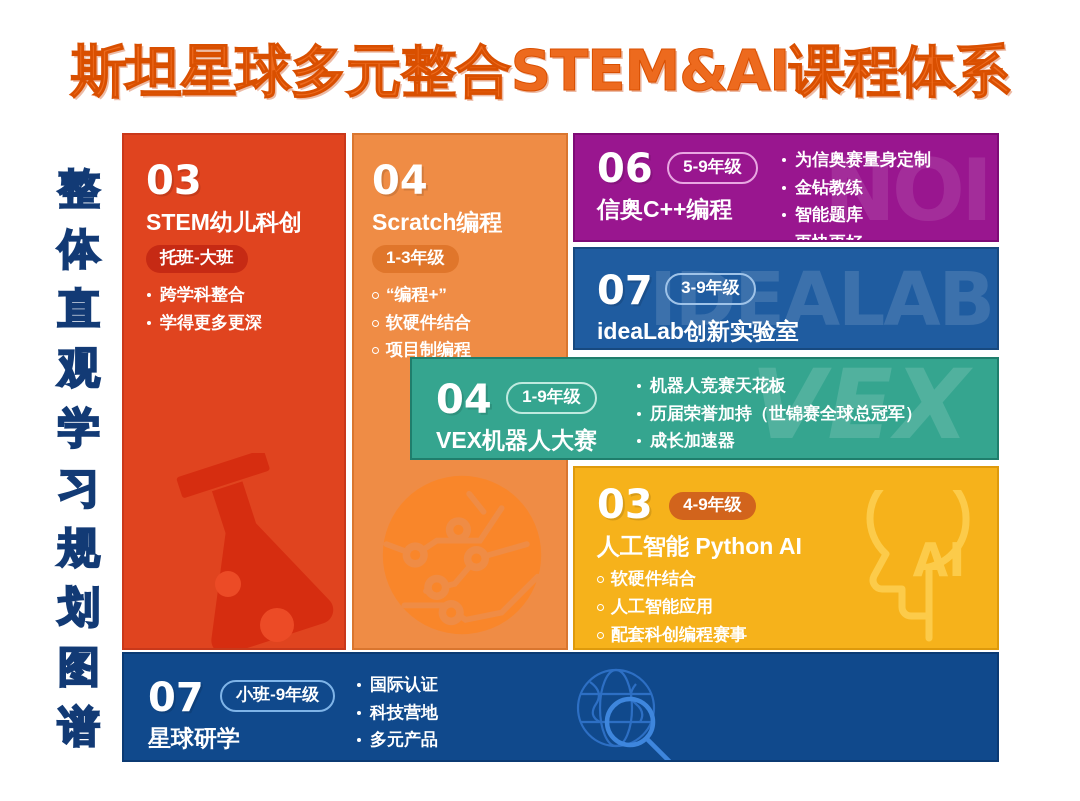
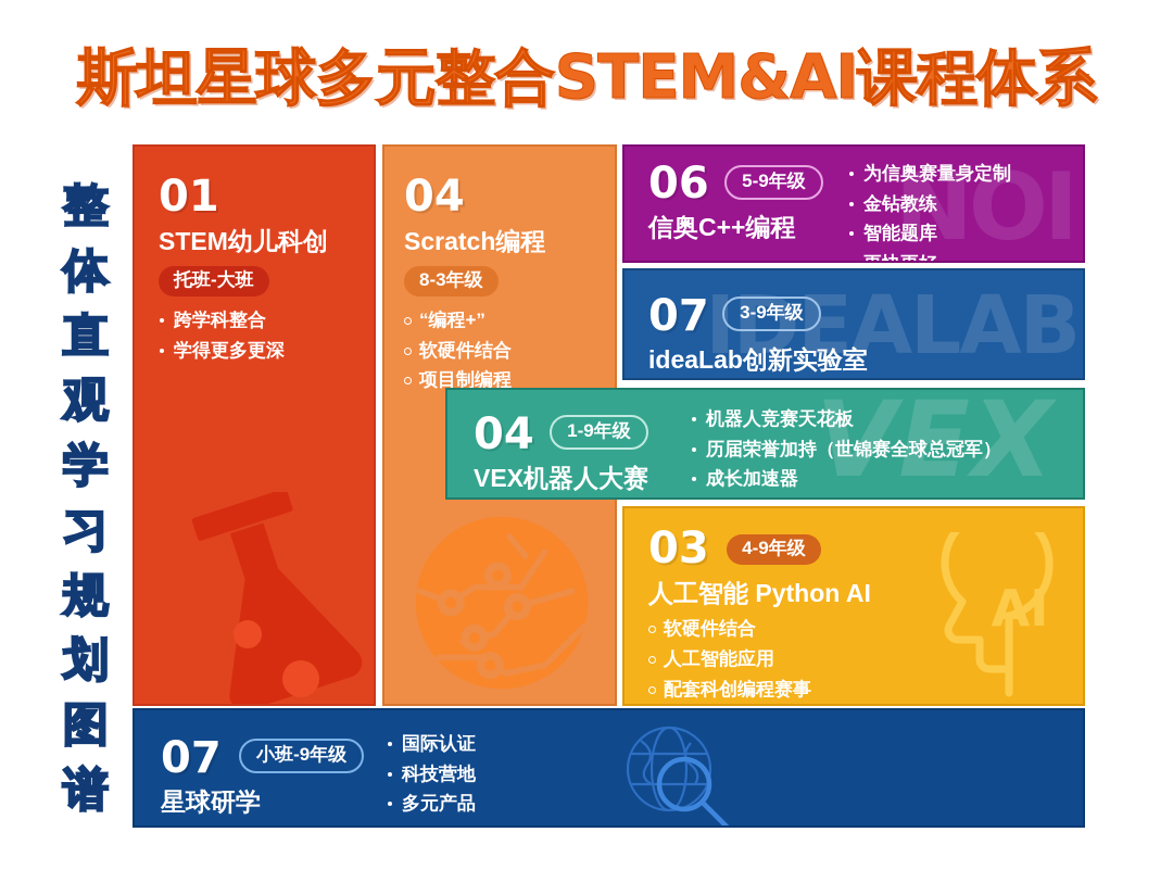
  斯坦星球多元整合STEM&AI课程体系
  整
  体
  直
  观
  学
  习
  规
  划
  图
  谱
- 03
+ 01
  STEM幼儿科创
  托班-大班
  跨学科整合
  学得更多更深
  04
  Scratch编程
- 1-3年级
+ 8-3年级
  “编程+”
  软硬件结合
  项目制编程
  06 5-9年级
  信奥C++编程
  为信奥赛量身定制
  金钻教练
  智能题库
  IDEALAB
  07 3-9年级
  ideaLab创新实验室
  04 1-9年级
  VEX机器人大赛
  机器人竞赛天花板
  历届荣誉加持（世锦赛全球总冠军）
  成长加速器
  AI
  03 4-9年级
  人工智能 Python AI
  软硬件结合
  人工智能应用
  配套科创编程赛事
  07 小班-9年级
  星球研学
  国际认证
  科技营地
  多元产品
